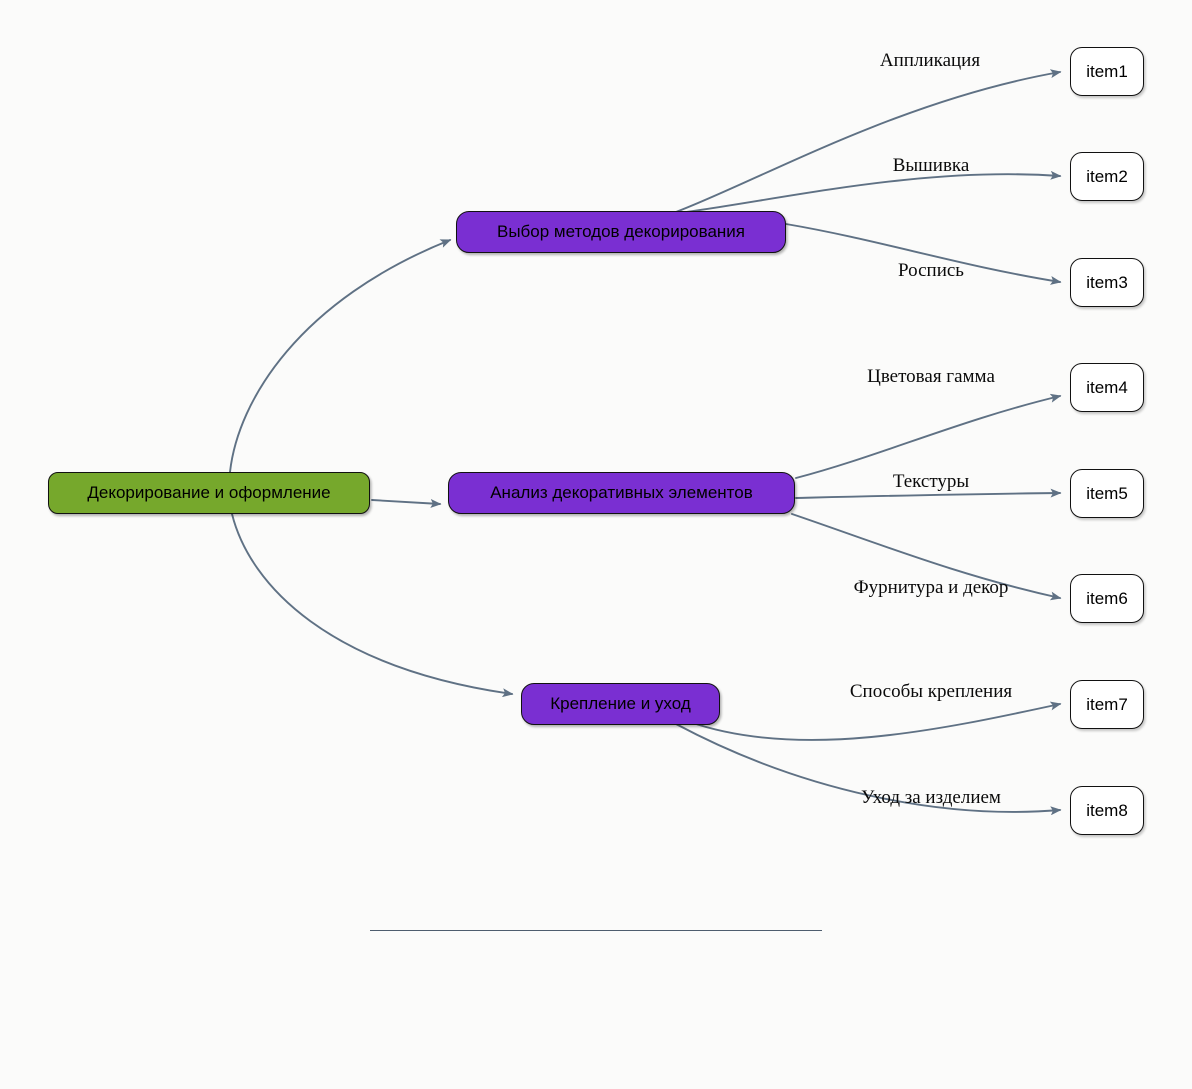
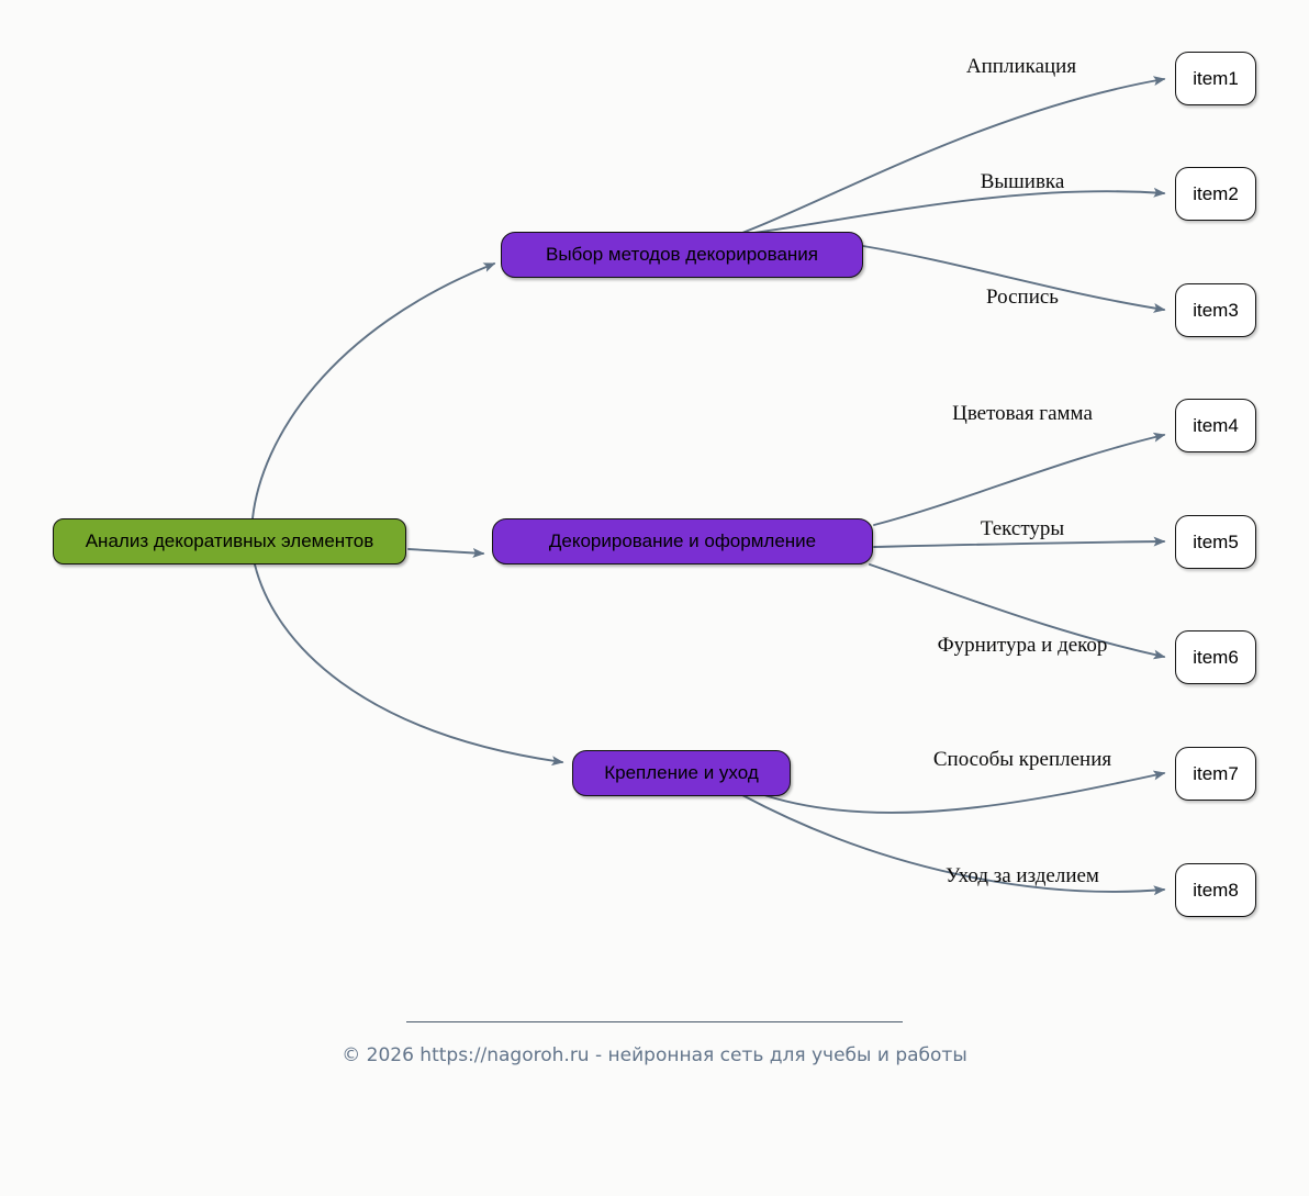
- Декорирование и оформление
+ Анализ декоративных элементов
  Выбор методов декорирования
- Анализ декоративных элементов
+ Декорирование и оформление
  Крепление и уход
  item1
  item2
  item3
  item4
  item5
  item6
  item7
  item8
  Аппликация
  Вышивка
  Роспись
  Цветовая гамма
  Текстуры
  Фурнитура и декор
  Способы крепления
  Уход за изделием
+ © 2026 https://nagoroh.ru - нейронная сеть для учебы и работы
